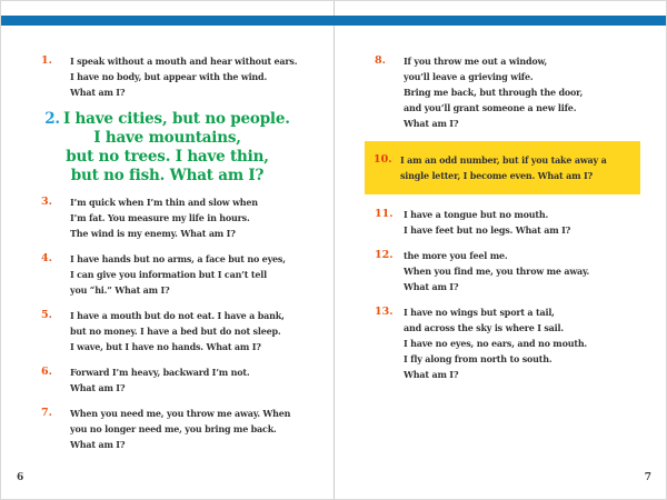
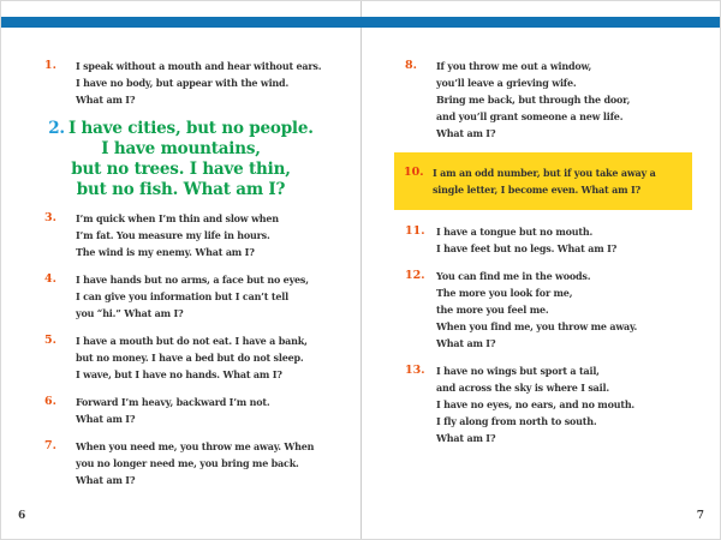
  1.
  I speak without a mouth and hear without ears.
  I have no body, but appear with the wind.
  What am I?
  2. I have cities, but no people.
  I have mountains,
  but no trees. I have thin,
  but no fish. What am I?
  3.
  I’m quick when I’m thin and slow when
  I’m fat. You measure my life in hours.
  The wind is my enemy. What am I?
  4.
  I have hands but no arms, a face but no eyes,
  I can give you information but I can’t tell
  you “hi.” What am I?
  5.
  I have a mouth but do not eat. I have a bank,
  but no money. I have a bed but do not sleep.
  I wave, but I have no hands. What am I?
  6.
  Forward I’m heavy, backward I’m not.
  What am I?
  7.
  When you need me, you throw me away. When
  you no longer need me, you bring me back.
  What am I?
  6
  8.
  If you throw me out a window,
  you’ll leave a grieving wife.
  Bring me back, but through the door,
  and you’ll grant someone a new life.
  What am I?
  10.
  I am an odd number, but if you take away a
  single letter, I become even. What am I?
  11.
  I have a tongue but no mouth.
  I have feet but no legs. What am I?
  12.
+ You can find me in the woods.
+ The more you look for me,
  the more you feel me.
  When you find me, you throw me away.
  What am I?
  13.
  I have no wings but sport a tail,
  and across the sky is where I sail.
  I have no eyes, no ears, and no mouth.
  I fly along from north to south.
  What am I?
  7
